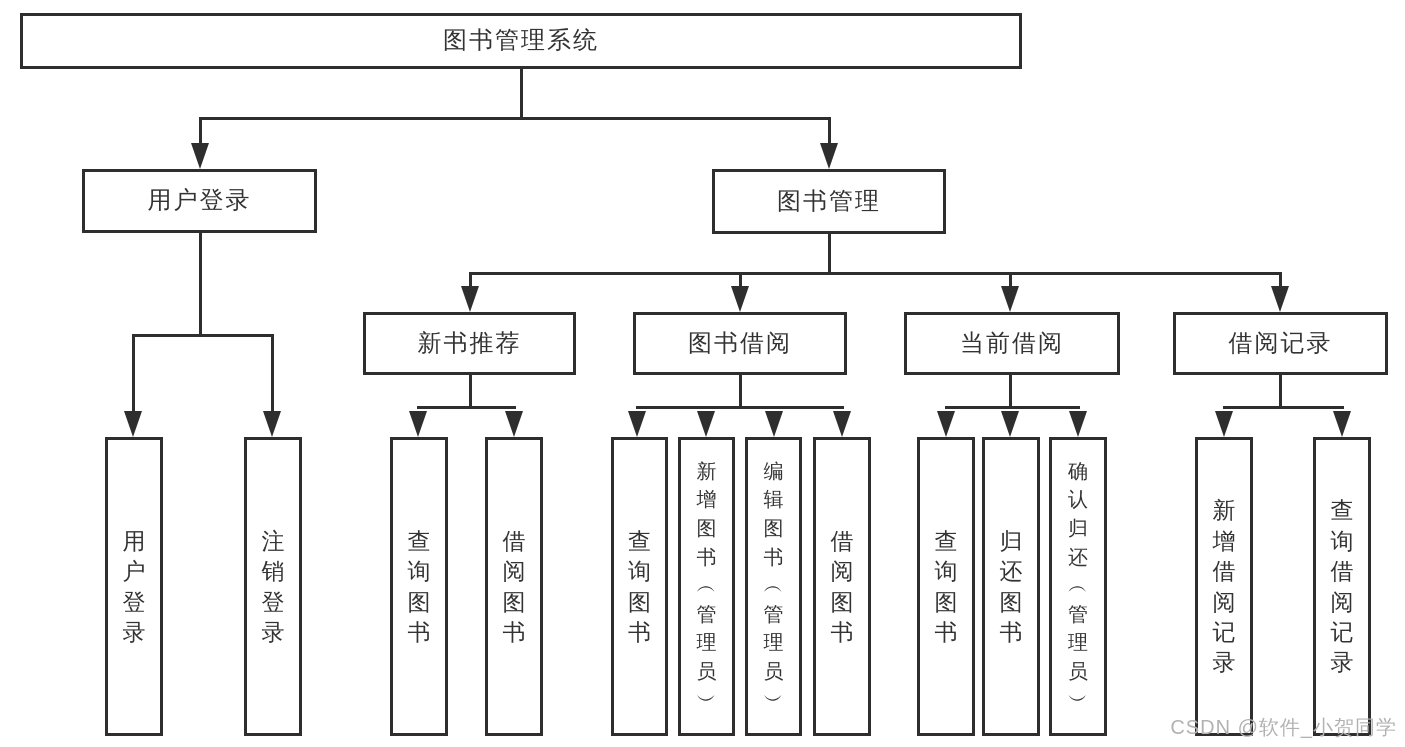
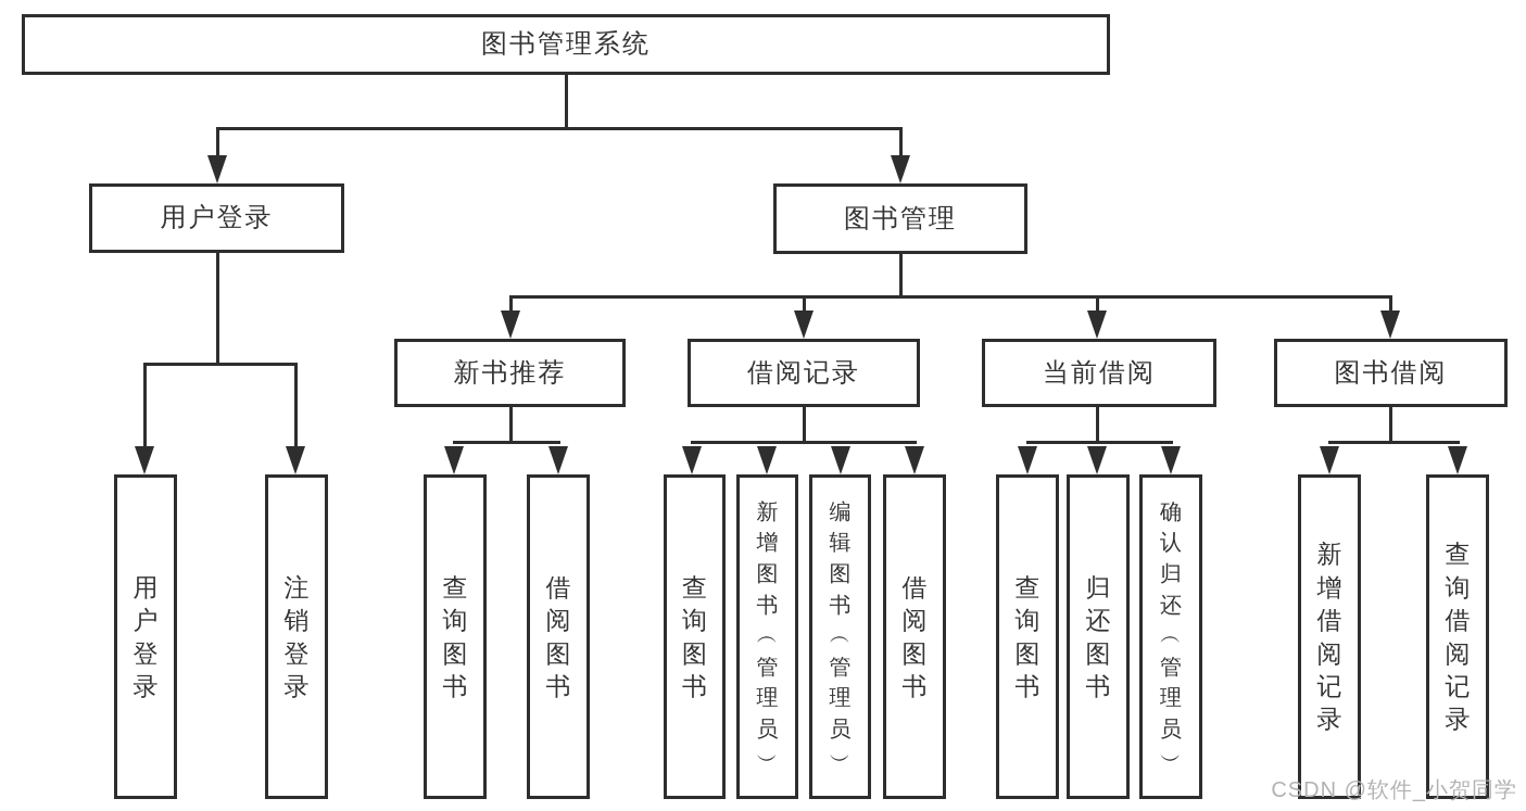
  图书管理系统
  用户登录
  图书管理
  新书推荐
- 图书借阅
+ 借阅记录
  当前借阅
- 借阅记录
+ 图书借阅
  用户登录
  注销登录
  查询图书
  借阅图书
  查询图书
  新增图书︵管理员︶
  编辑图书︵管理员︶
  借阅图书
  查询图书
  归还图书
  确认归还︵管理员︶
  新增借阅记录
  查询借阅记录
  CSDN @软件_小贺同学
